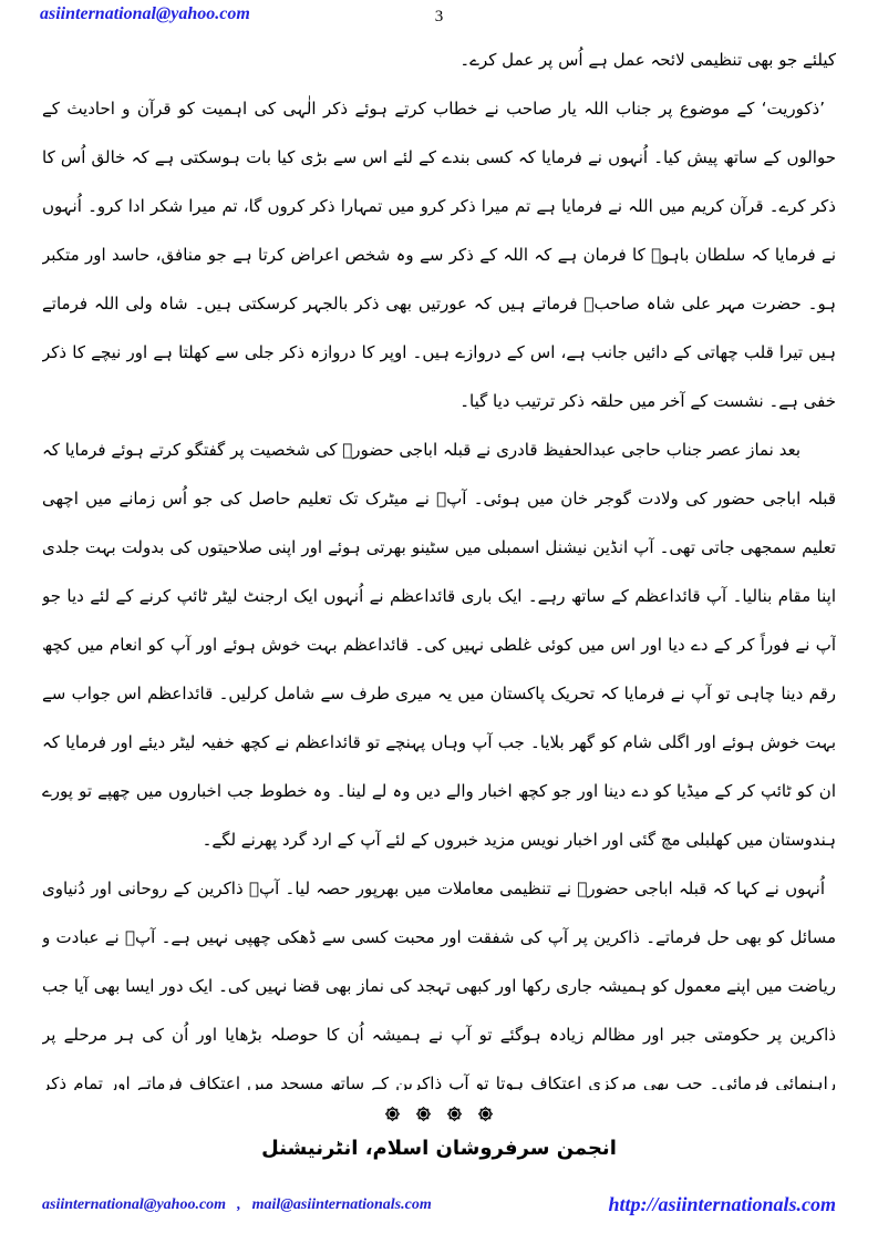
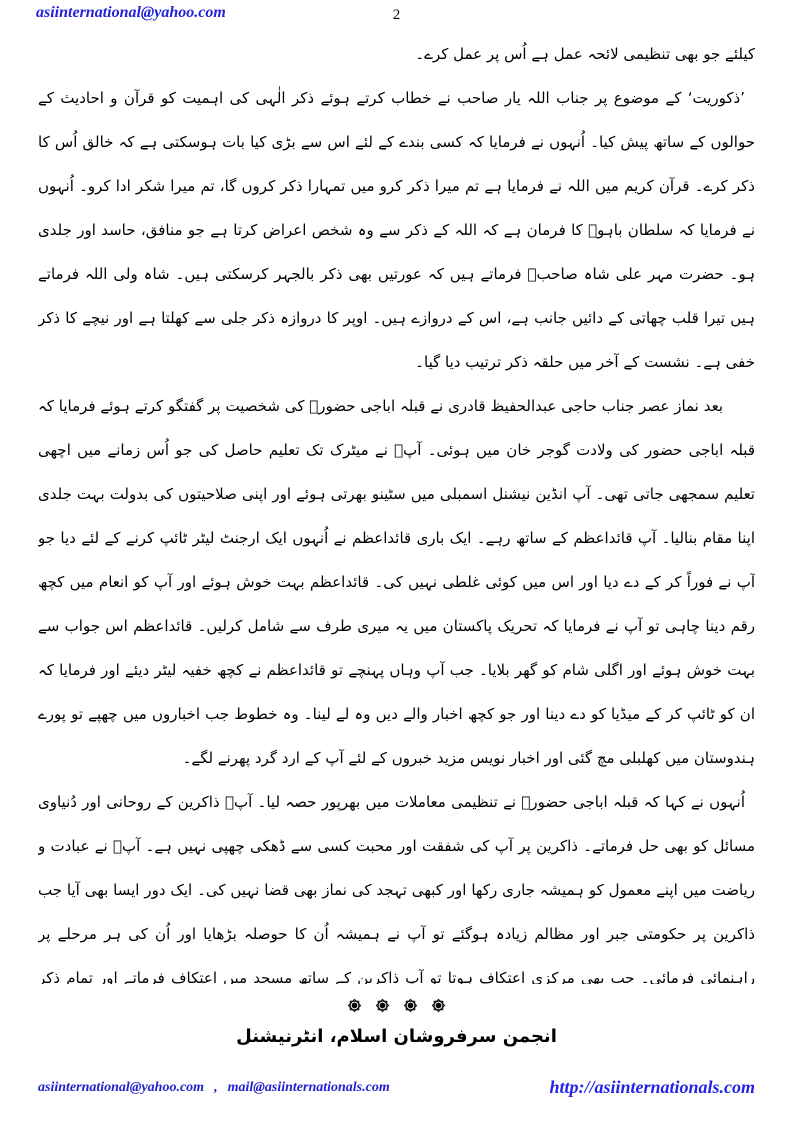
  asiinternational@yahoo.com
- 3
+ 2
  کیلئے جو بھی تنظیمی لائحہ عمل ہے اُس پر عمل کرے۔
- ’ذکوریت‘ کے موضوع پر جناب اللہ یار صاحب نے خطاب کرتے ہوئے ذکر الٰہی کی اہمیت کو قرآن و احادیث کے حوالوں کے ساتھ پیش کیا۔ اُنہوں نے فرمایا کہ کسی بندے کے لئے اس سے بڑی کیا بات ہوسکتی ہے کہ خالق اُس کا ذکر کرے۔ قرآن کریم میں اللہ نے فرمایا ہے تم میرا ذکر کرو میں تمہارا ذکر کروں گا، تم میرا شکر ادا کرو۔ اُنہوں نے فرمایا کہ سلطان باہوؒ کا فرمان ہے کہ اللہ کے ذکر سے وہ شخص اعراض کرتا ہے جو منافق، حاسد اور متکبر ہو۔ حضرت مہر علی شاہ صاحبؒ فرماتے ہیں کہ عورتیں بھی ذکر بالجہر کرسکتی ہیں۔ شاہ ولی اللہ فرماتے ہیں تیرا قلب چھاتی کے دائیں جانب ہے، اس کے دروازے ہیں۔ اوپر کا دروازہ ذکر جلی سے کھلتا ہے اور نیچے کا ذکر خفی ہے۔ نشست کے آخر میں حلقہ ذکر ترتیب دیا گیا۔
+ ’ذکوریت‘ کے موضوع پر جناب اللہ یار صاحب نے خطاب کرتے ہوئے ذکر الٰہی کی اہمیت کو قرآن و احادیث کے حوالوں کے ساتھ پیش کیا۔ اُنہوں نے فرمایا کہ کسی بندے کے لئے اس سے بڑی کیا بات ہوسکتی ہے کہ خالق اُس کا ذکر کرے۔ قرآن کریم میں اللہ نے فرمایا ہے تم میرا ذکر کرو میں تمہارا ذکر کروں گا، تم میرا شکر ادا کرو۔ اُنہوں نے فرمایا کہ سلطان باہوؒ کا فرمان ہے کہ اللہ کے ذکر سے وہ شخص اعراض کرتا ہے جو منافق، حاسد اور جلدی ہو۔ حضرت مہر علی شاہ صاحبؒ فرماتے ہیں کہ عورتیں بھی ذکر بالجہر کرسکتی ہیں۔ شاہ ولی اللہ فرماتے ہیں تیرا قلب چھاتی کے دائیں جانب ہے، اس کے دروازے ہیں۔ اوپر کا دروازہ ذکر جلی سے کھلتا ہے اور نیچے کا ذکر خفی ہے۔ نشست کے آخر میں حلقہ ذکر ترتیب دیا گیا۔
  بعد نماز عصر جناب حاجی عبدالحفیظ قادری نے قبلہ اباجی حضورؒ کی شخصیت پر گفتگو کرتے ہوئے فرمایا کہ قبلہ اباجی حضور کی ولادت گوجر خان میں ہوئی۔ آپؒ نے میٹرک تک تعلیم حاصل کی جو اُس زمانے میں اچھی تعلیم سمجھی جاتی تھی۔ آپ انڈین نیشنل اسمبلی میں سٹینو بھرتی ہوئے اور اپنی صلاحیتوں کی بدولت بہت جلدی اپنا مقام بنالیا۔ آپ قائداعظم کے ساتھ رہے۔ ایک باری قائداعظم نے اُنہوں ایک ارجنٹ لیٹر ٹائپ کرنے کے لئے دیا جو آپ نے فوراً کر کے دے دیا اور اس میں کوئی غلطی نہیں کی۔ قائداعظم بہت خوش ہوئے اور آپ کو انعام میں کچھ رقم دینا چاہی تو آپ نے فرمایا کہ تحریک پاکستان میں یہ میری طرف سے شامل کرلیں۔ قائداعظم اس جواب سے بہت خوش ہوئے اور اگلی شام کو گھر بلایا۔ جب آپ وہاں پہنچے تو قائداعظم نے کچھ خفیہ لیٹر دیئے اور فرمایا کہ ان کو ٹائپ کر کے میڈیا کو دے دینا اور جو کچھ اخبار والے دیں وہ لے لینا۔ وہ خطوط جب اخباروں میں چھپے تو پورے ہندوستان میں کھلبلی مچ گئی اور اخبار نویس مزید خبروں کے لئے آپ کے ارد گرد پھرنے لگے۔
  اُنہوں نے کہا کہ قبلہ اباجی حضورؒ نے تنظیمی معاملات میں بھرپور حصہ لیا۔ آپؒ ذاکرین کے روحانی اور دُنیاوی مسائل کو بھی حل فرماتے۔ ذاکرین پر آپ کی شفقت اور محبت کسی سے ڈھکی چھپی نہیں ہے۔ آپؒ نے عبادت و ریاضت میں اپنے معمول کو ہمیشہ جاری رکھا اور کبھی تہجد کی نماز بھی قضا نہیں کی۔ ایک دور ایسا بھی آیا جب ذاکرین پر حکومتی جبر اور مظالم زیادہ ہوگئے تو آپ نے ہمیشہ اُن کا حوصلہ بڑھایا اور اُن کی ہر مرحلے پر راہنمائی فرمائی۔ جب بھی مرکزی اعتکاف ہوتا تو آپ ذاکرین کے ساتھ مسجد میں اعتکاف فرماتے اور تمام ذکر
  انجمن سرفروشان اسلام، انٹرنیشنل
  asiinternational@yahoo.com , mail@asiinternationals.com
  http://asiinternationals.com
